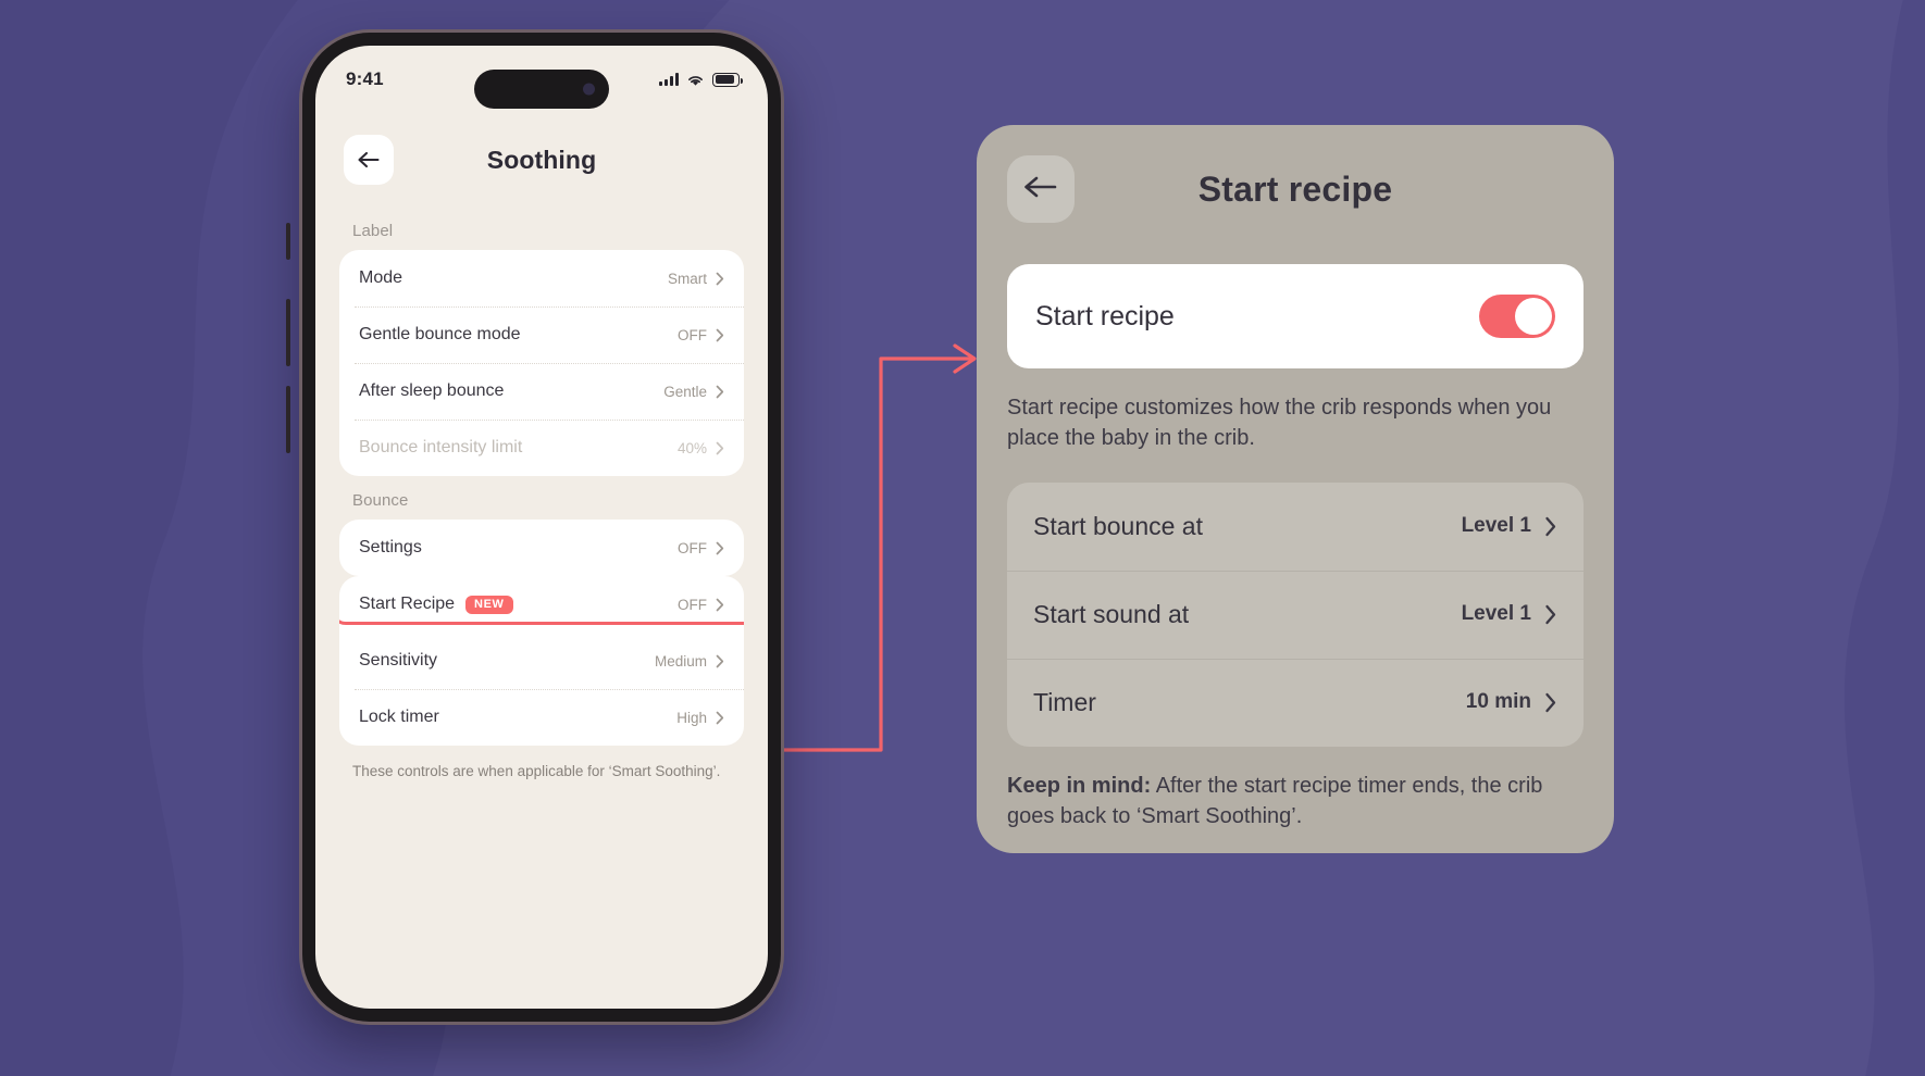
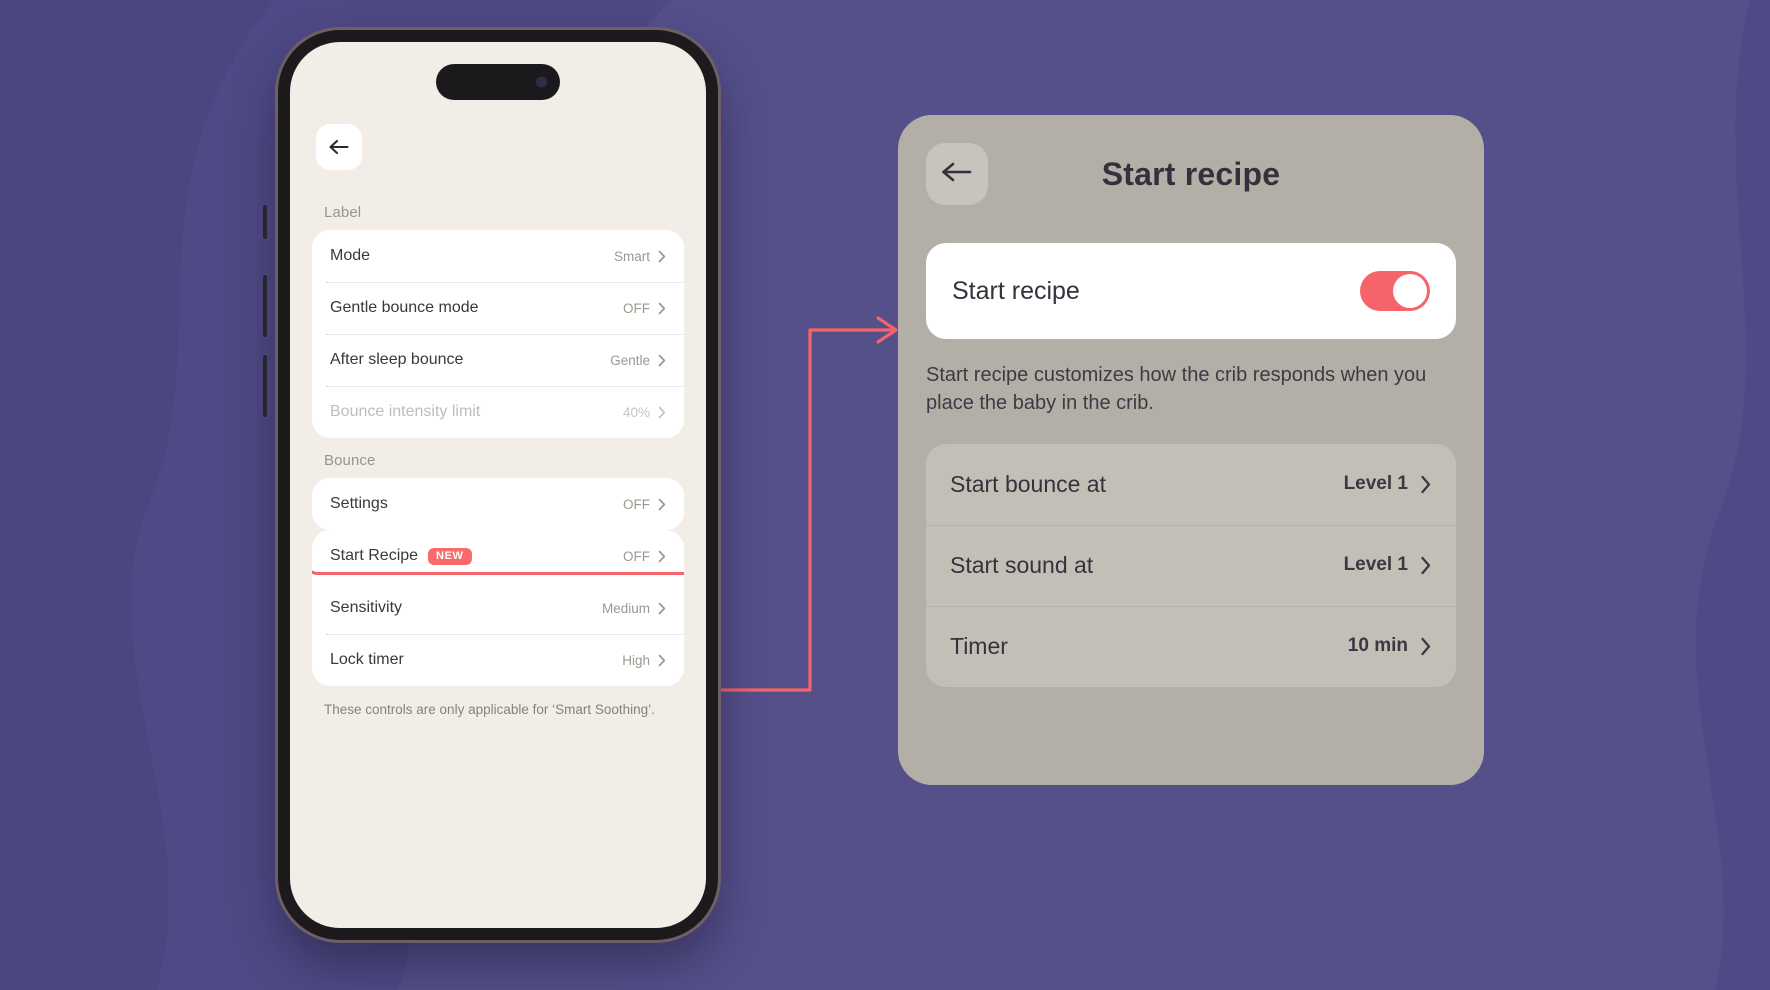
- 9:41
- Soothing
  Label
  Mode
  Smart
  Gentle bounce mode
  OFF
  After sleep bounce
  Gentle
  Bounce intensity limit
  40%
  Bounce
  Settings
  OFF
  Start Recipe
  NEW
  OFF
  Sensitivity
  Medium
  Lock timer
  High
- These controls are when applicable for ‘Smart Soothing’.
+ These controls are only applicable for ‘Smart Soothing’.
  Start recipe
  Start recipe
  Start recipe customizes how the crib responds when you place the baby in the crib.
  Start bounce at
  Level 1
  Start sound at
  Level 1
  Timer
  10 min
- Keep in mind: After the start recipe timer ends, the crib goes back to ‘Smart Soothing’.
